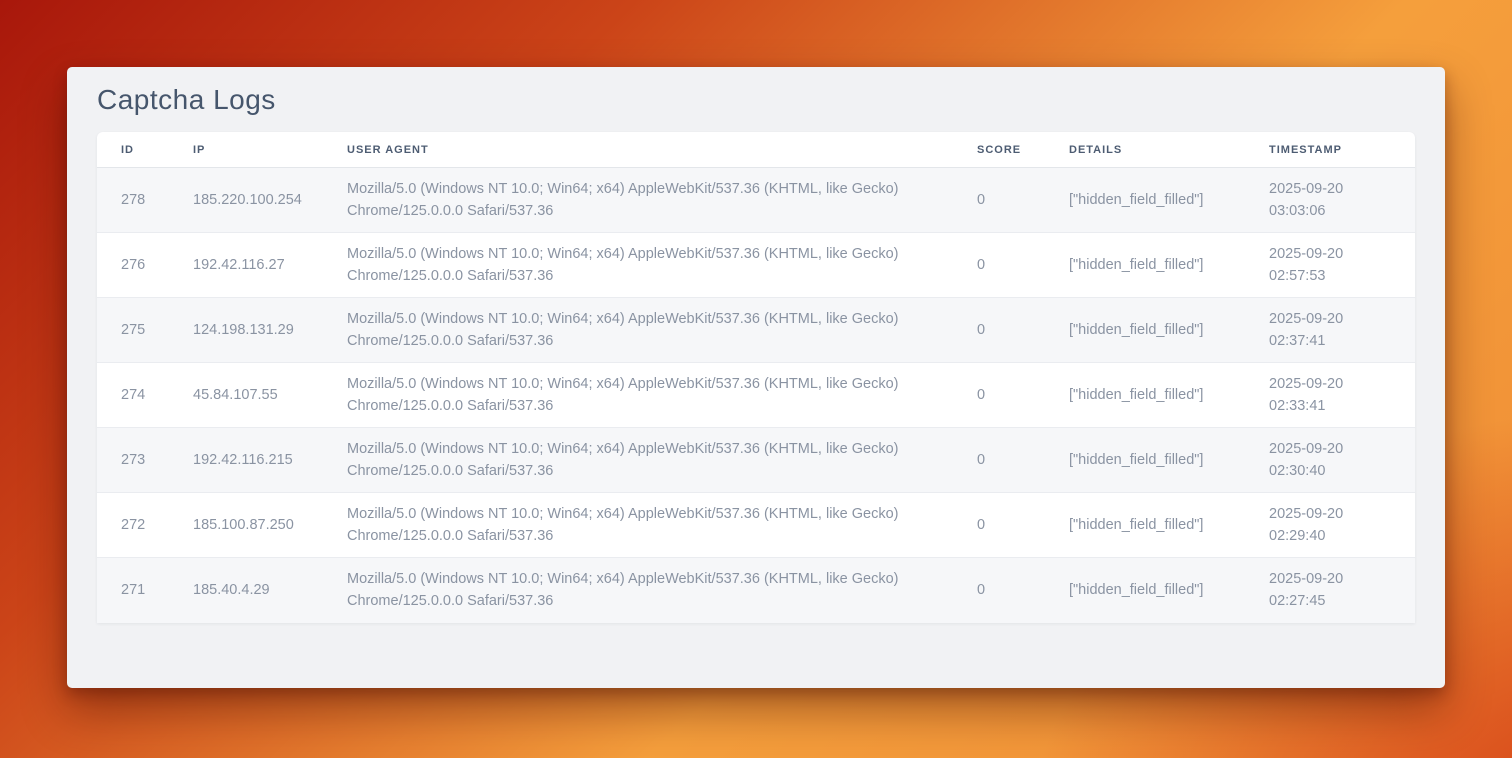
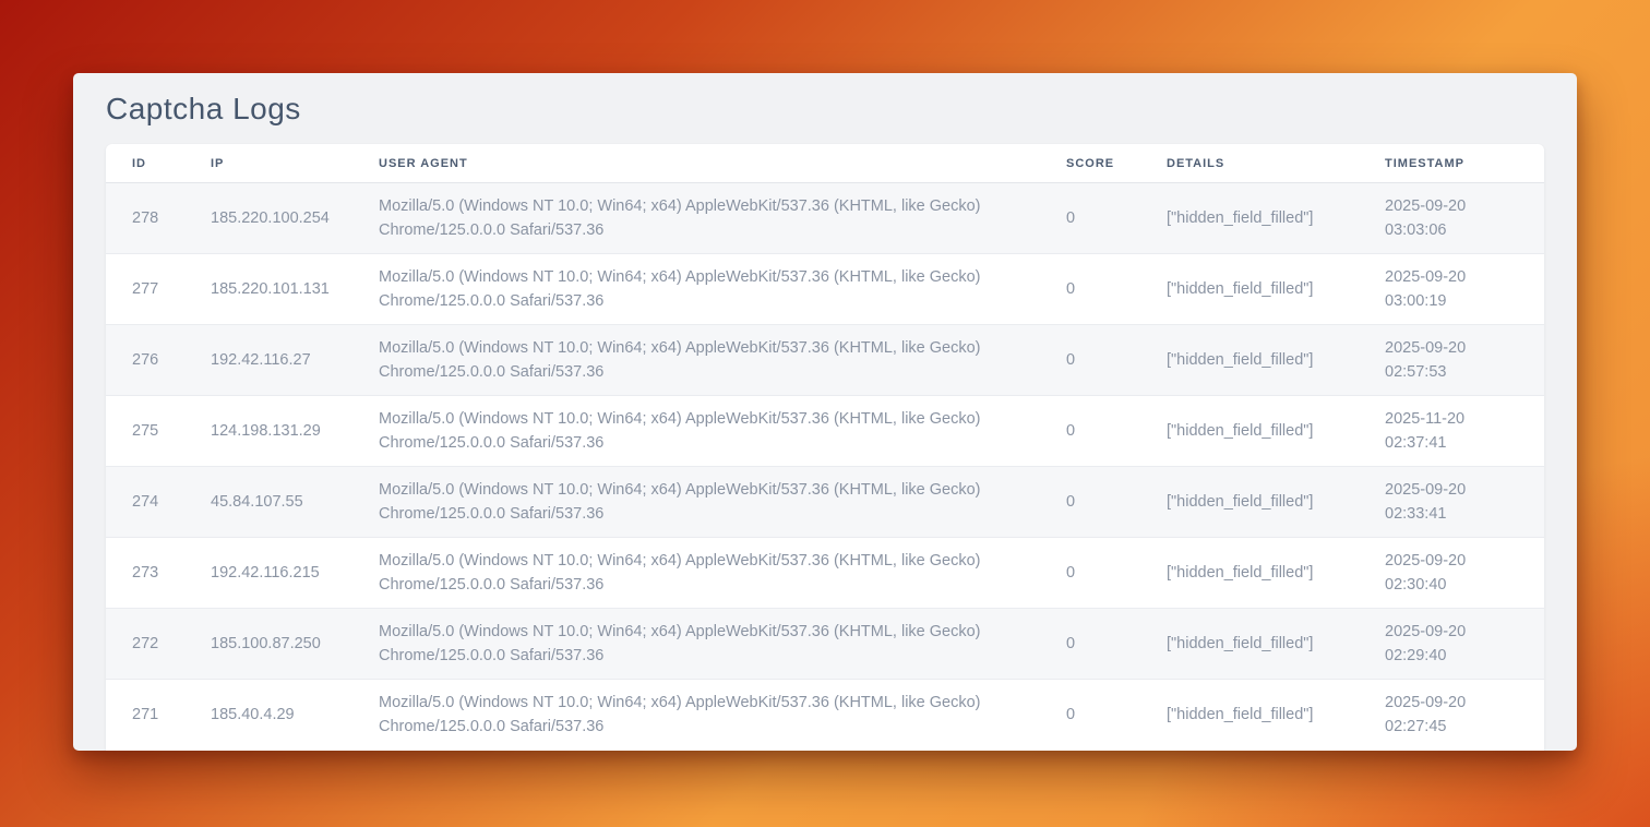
  Captcha Logs
  ID	IP	USER AGENT	SCORE	DETAILS	TIMESTAMP
  278	185.220.100.254	Mozilla/5.0 (Windows NT 10.0; Win64; x64) AppleWebKit/537.36 (KHTML, like Gecko) Chrome/125.0.0.0 Safari/537.36	0	["hidden_field_filled"]	2025-09-20 03:03:06
+ 277	185.220.101.131	Mozilla/5.0 (Windows NT 10.0; Win64; x64) AppleWebKit/537.36 (KHTML, like Gecko) Chrome/125.0.0.0 Safari/537.36	0	["hidden_field_filled"]	2025-09-20 03:00:19
  276	192.42.116.27	Mozilla/5.0 (Windows NT 10.0; Win64; x64) AppleWebKit/537.36 (KHTML, like Gecko) Chrome/125.0.0.0 Safari/537.36	0	["hidden_field_filled"]	2025-09-20 02:57:53
- 275	124.198.131.29	Mozilla/5.0 (Windows NT 10.0; Win64; x64) AppleWebKit/537.36 (KHTML, like Gecko) Chrome/125.0.0.0 Safari/537.36	0	["hidden_field_filled"]	2025-09-20 02:37:41
+ 275	124.198.131.29	Mozilla/5.0 (Windows NT 10.0; Win64; x64) AppleWebKit/537.36 (KHTML, like Gecko) Chrome/125.0.0.0 Safari/537.36	0	["hidden_field_filled"]	2025-11-20 02:37:41
  274	45.84.107.55	Mozilla/5.0 (Windows NT 10.0; Win64; x64) AppleWebKit/537.36 (KHTML, like Gecko) Chrome/125.0.0.0 Safari/537.36	0	["hidden_field_filled"]	2025-09-20 02:33:41
  273	192.42.116.215	Mozilla/5.0 (Windows NT 10.0; Win64; x64) AppleWebKit/537.36 (KHTML, like Gecko) Chrome/125.0.0.0 Safari/537.36	0	["hidden_field_filled"]	2025-09-20 02:30:40
  272	185.100.87.250	Mozilla/5.0 (Windows NT 10.0; Win64; x64) AppleWebKit/537.36 (KHTML, like Gecko) Chrome/125.0.0.0 Safari/537.36	0	["hidden_field_filled"]	2025-09-20 02:29:40
  271	185.40.4.29	Mozilla/5.0 (Windows NT 10.0; Win64; x64) AppleWebKit/537.36 (KHTML, like Gecko) Chrome/125.0.0.0 Safari/537.36	0	["hidden_field_filled"]	2025-09-20 02:27:45
